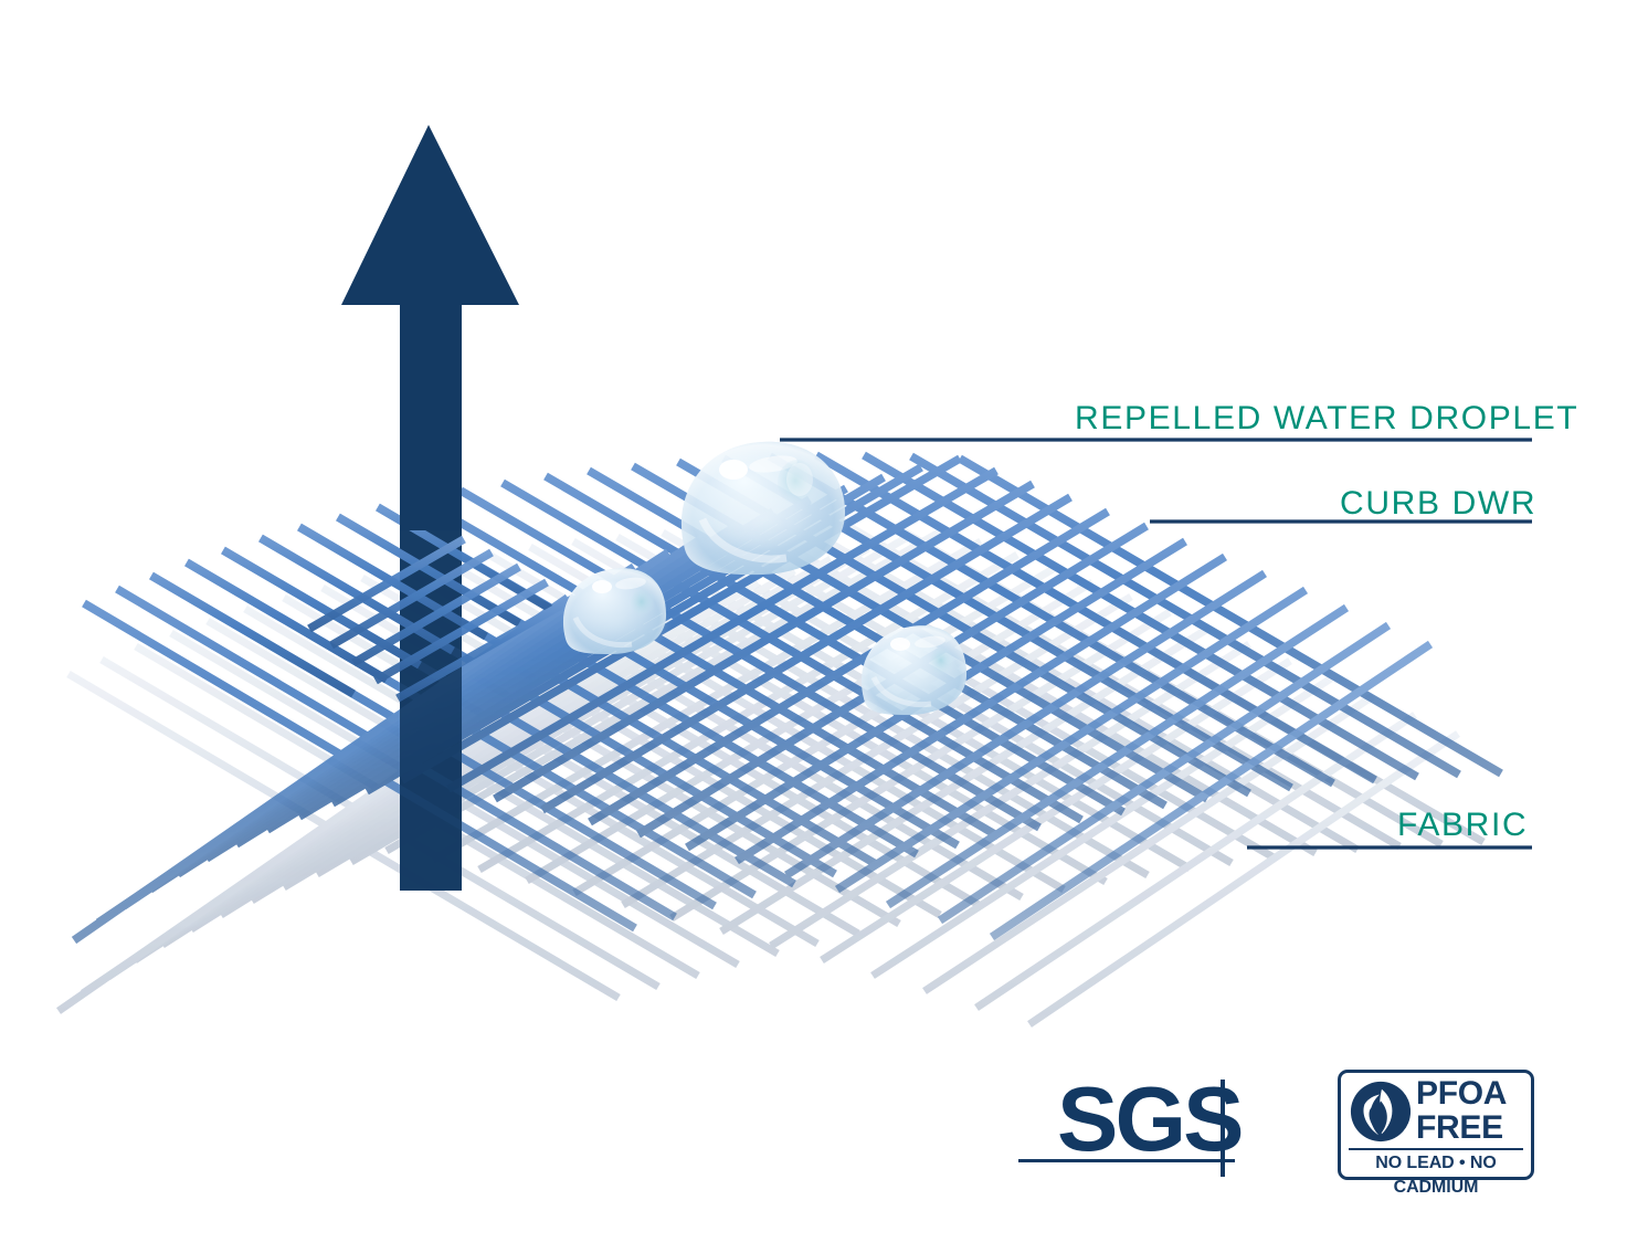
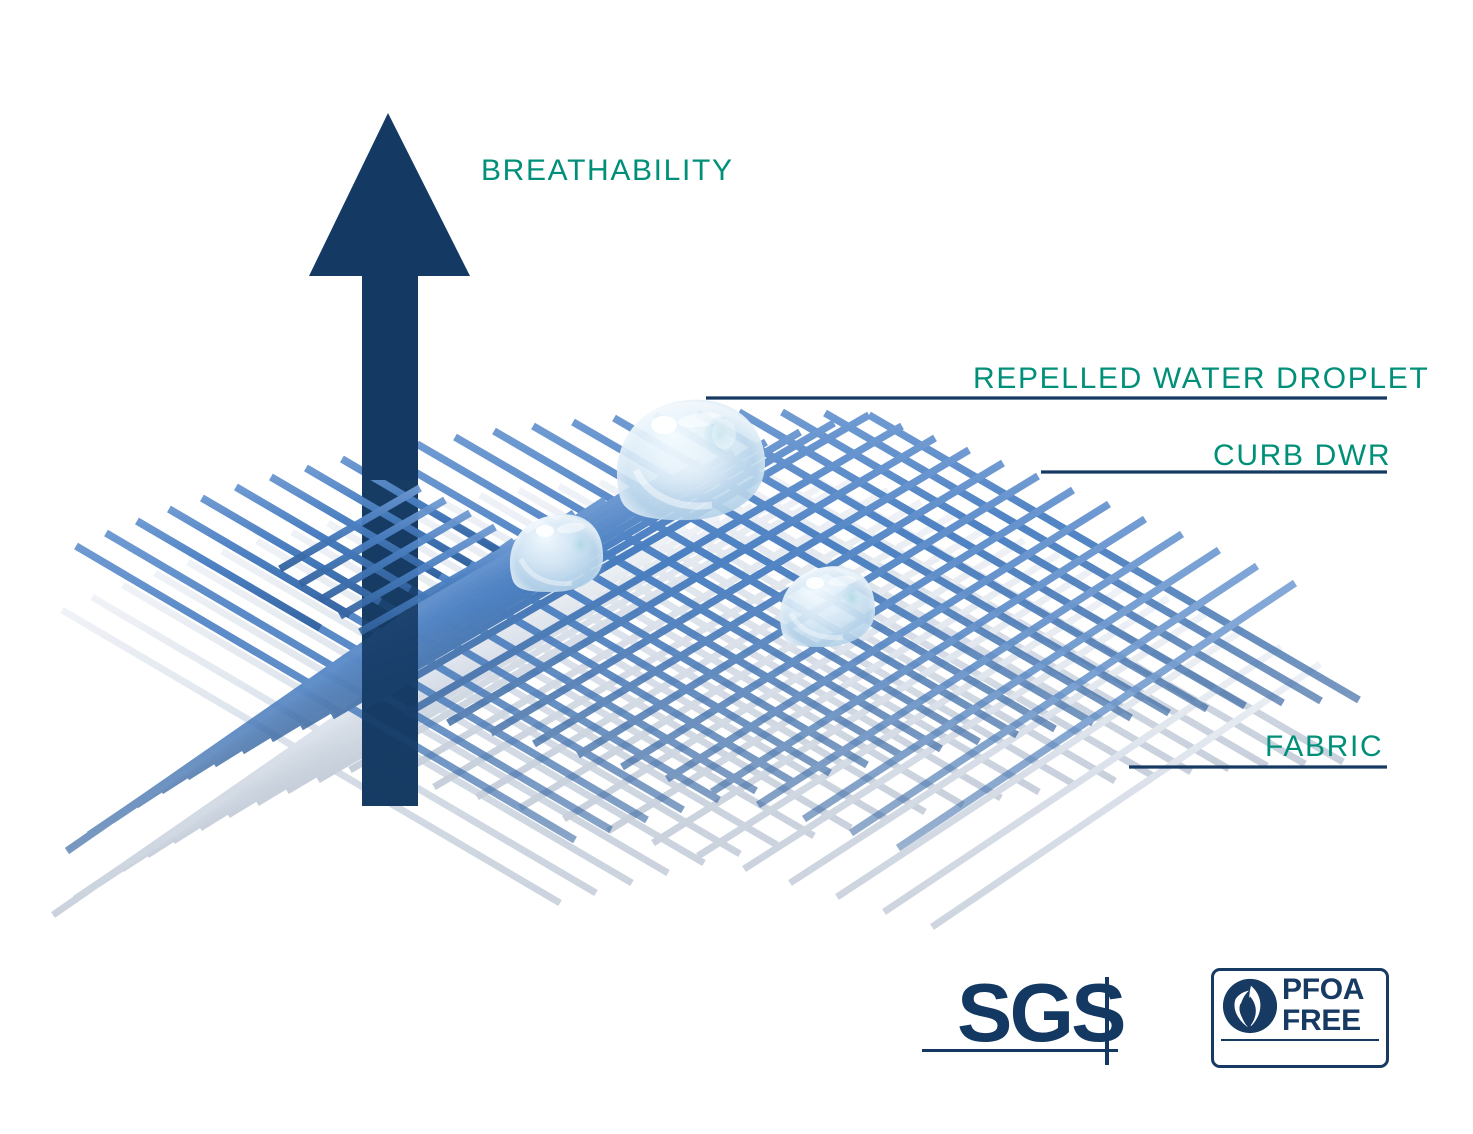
+ BREATHABILITY
  REPELLED WATER DROPLET
  CURB DWR
  FABRIC
  SGS
  PFOA
  FREE
- NO LEAD • NO CADMIUM
